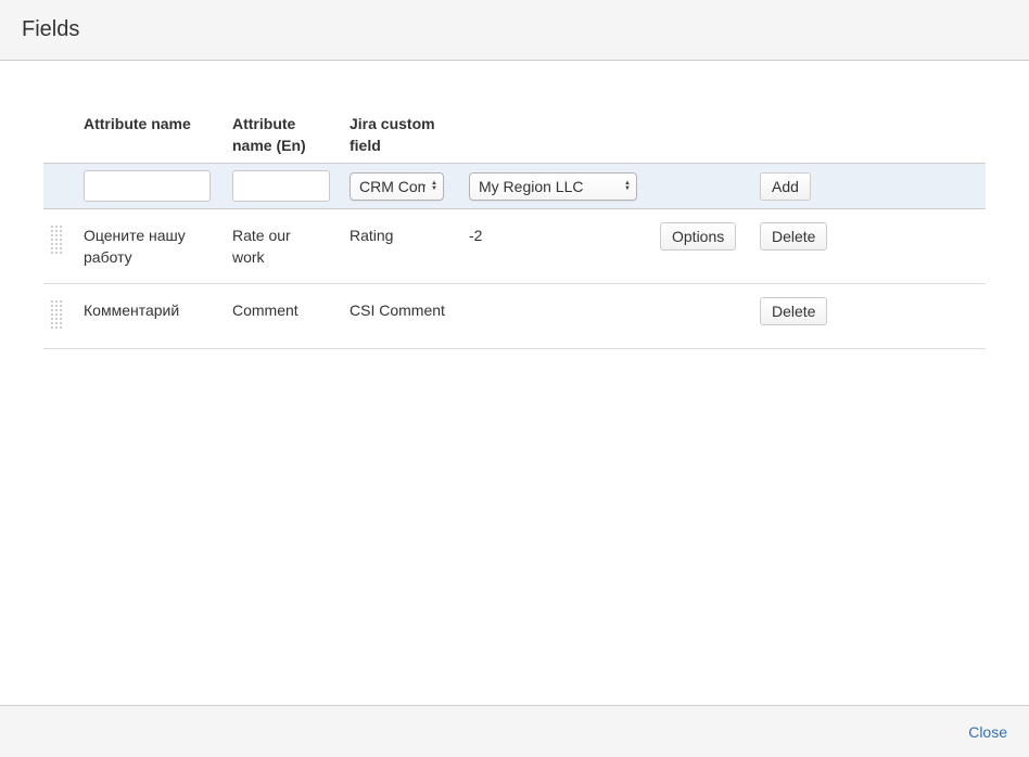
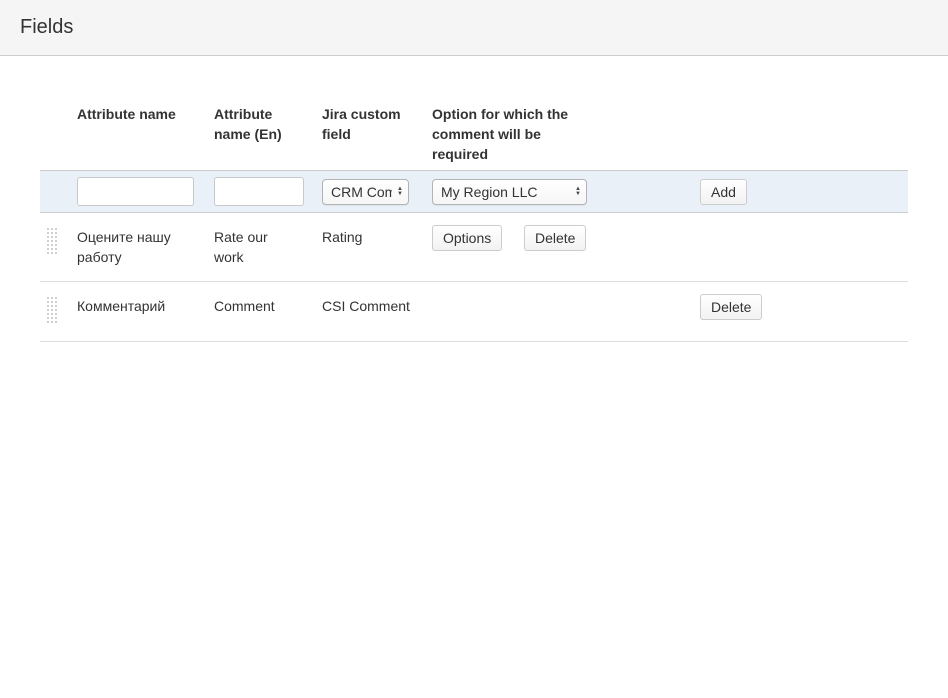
  Fields
  Attribute name
  Attribute name (En)
  Jira custom field
+ Option for which the comment will be required
  CRM Com
  My Region LLC
  Add
  Оцените нашу работу
  Rate our work
  Rating
- -2
  Options
  Delete
  Комментарий
  Comment
  CSI Comment
  Delete
- Close
